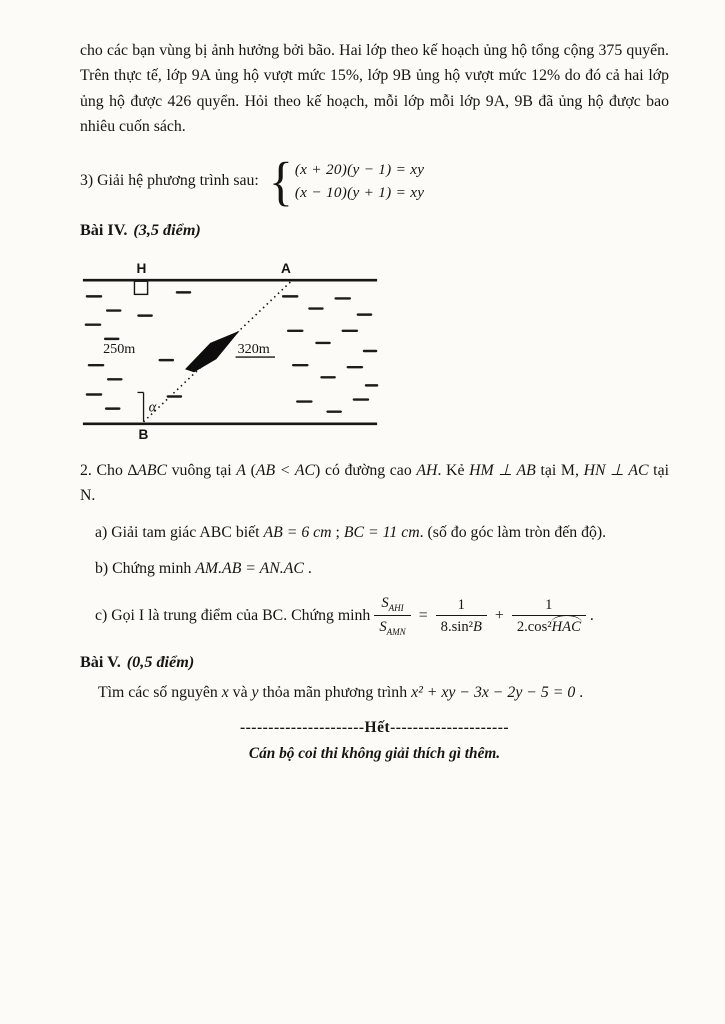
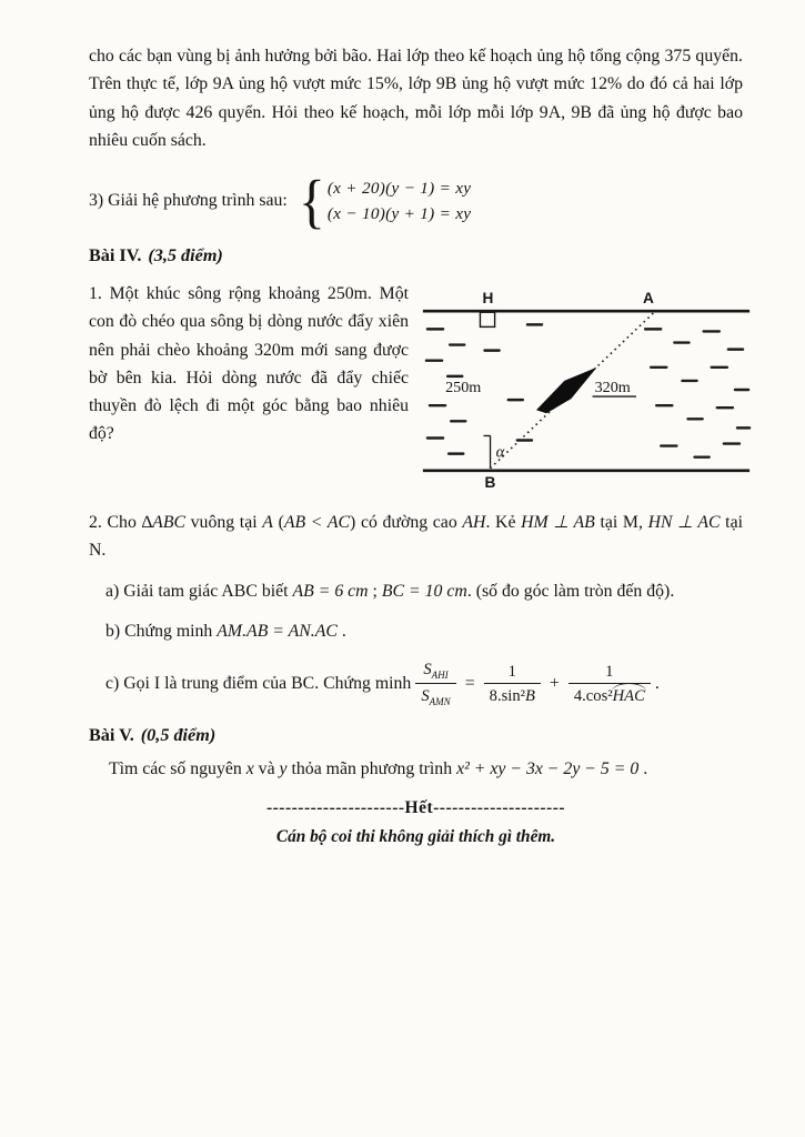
  cho các bạn vùng bị ảnh hưởng bởi bão. Hai lớp theo kế hoạch ủng hộ tổng cộng 375 quyển. Trên thực tế, lớp 9A ủng hộ vượt mức 15%, lớp 9B ủng hộ vượt mức 12% do đó cả hai lớp ủng hộ được 426 quyển. Hỏi theo kế hoạch, mỗi lớp mỗi lớp 9A, 9B đã ủng hộ được bao nhiêu cuốn sách.
  3) Giải hệ phương trình sau:
  {
  (x + 20)(y − 1) = xy
  (x − 10)(y + 1) = xy
  Bài IV. (3,5 điểm)
+ 1. Một khúc sông rộng khoảng 250m. Một con đò chéo qua sông bị dòng nước đẩy xiên nên phải chèo khoảng 320m mới sang được bờ bên kia. Hỏi dòng nước đã đẩy chiếc thuyền đò lệch đi một góc bằng bao nhiêu độ?
  H
  A
  B
  250m
  320m
  α
  2. Cho ∆ABC vuông tại A (AB < AC) có đường cao AH. Kẻ HM ⊥ AB tại M, HN ⊥ AC tại N.
- a) Giải tam giác ABC biết AB = 6 cm ; BC = 11 cm. (số đo góc làm tròn đến độ).
+ a) Giải tam giác ABC biết AB = 6 cm ; BC = 10 cm. (số đo góc làm tròn đến độ).
  b) Chứng minh AM.AB = AN.AC .
  c) Gọi I là trung điểm của BC. Chứng minh
  SAHI
  SAMN
  =
  1
  8.sin²B
  +
  1
- 2.cos²HAC
+ 4.cos²HAC
  .
  Bài V. (0,5 điểm)
  Tìm các số nguyên x và y thỏa mãn phương trình x² + xy − 3x − 2y − 5 = 0 .
  ----------------------Hết---------------------
  Cán bộ coi thi không giải thích gì thêm.
